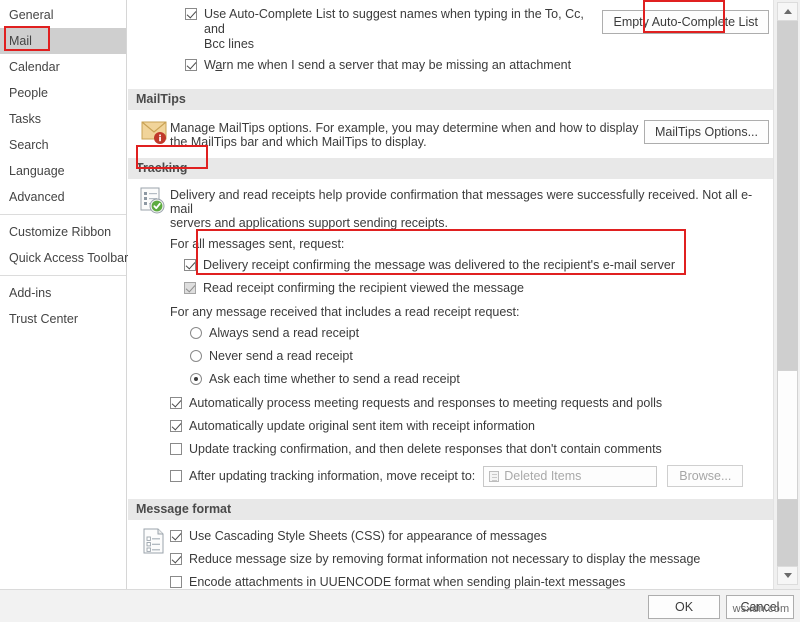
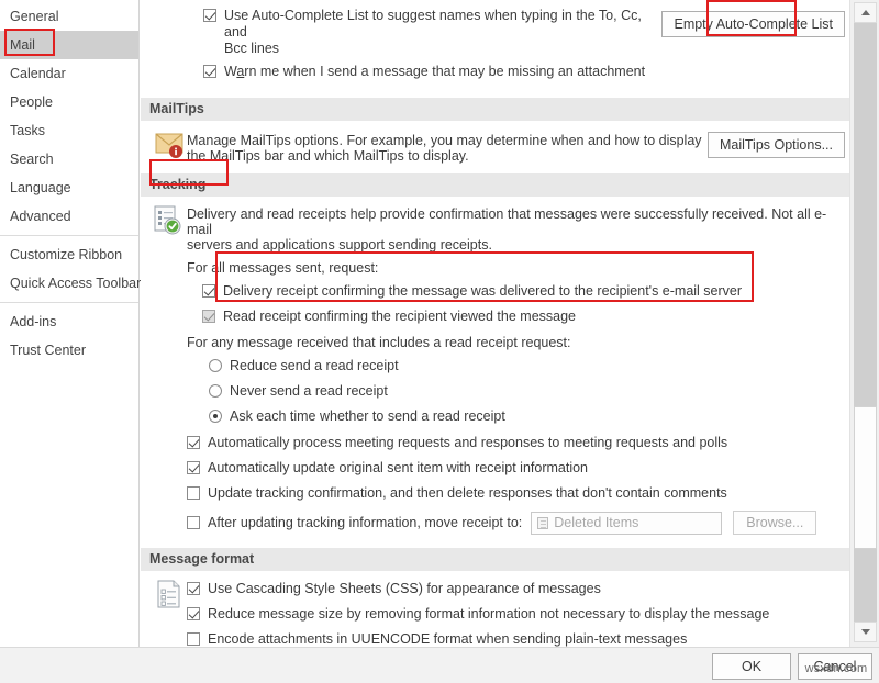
  General
  Mail
  Calendar
  People
  Tasks
  Search
  Language
  Advanced
  Customize Ribbon
  Quick Access Toolbar
  Add-ins
  Trust Center
  Use Auto-Complete List to suggest names when typing in the To, Cc, and
  Bcc lines
- Warn me when I send a server that may be missing an attachment
+ Warn me when I send a message that may be missing an attachment
  Empty Auto-Complete List
  MailTips
  Manage MailTips options. For example, you may determine when and how to display
  the MailTips bar and which MailTips to display.
  MailTips Options...
  Tracking
  Delivery and read receipts help provide confirmation that messages were successfully received. Not all e-mail
  servers and applications support sending receipts.
  For all messages sent, request:
  Delivery receipt confirming the message was delivered to the recipient's e-mail server
  Read receipt confirming the recipient viewed the message
  For any message received that includes a read receipt request:
- Always send a read receipt
+ Reduce send a read receipt
  Never send a read receipt
  Ask each time whether to send a read receipt
  Automatically process meeting requests and responses to meeting requests and polls
  Automatically update original sent item with receipt information
  Update tracking confirmation, and then delete responses that don't contain comments
  After updating tracking information, move receipt to:
  Deleted Items
  Browse...
  Message format
  Use Cascading Style Sheets (CSS) for appearance of messages
  Reduce message size by removing format information not necessary to display the message
  Encode attachments in UUENCODE format when sending plain-text messages
  OK
  Cancel
  wsxdn.com
